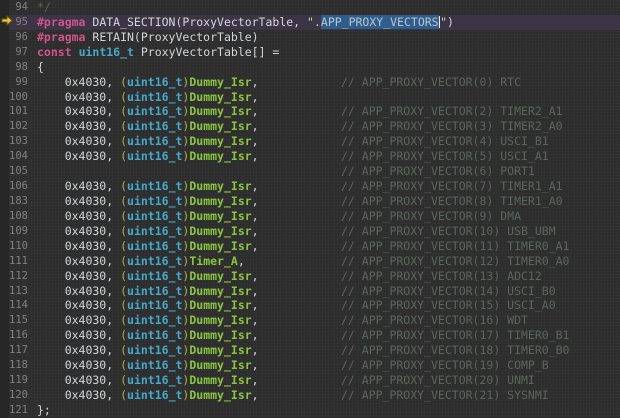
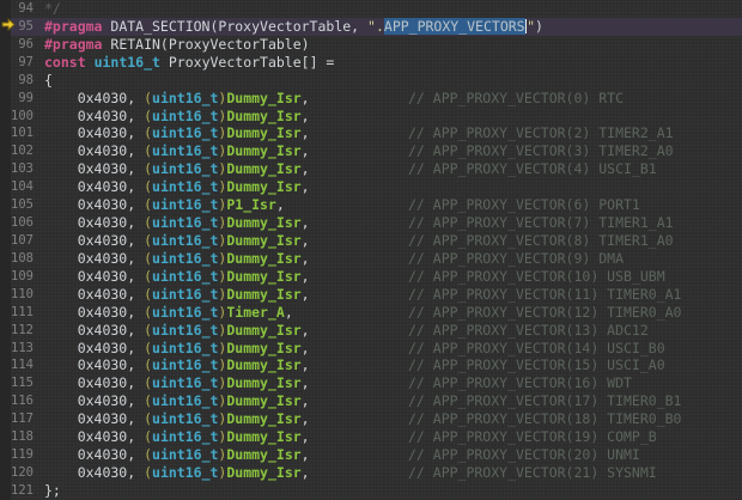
  94
  */
  95
  #pragma DATA_SECTION(ProxyVectorTable, ".APP_PROXY_VECTORS")
  96
  #pragma RETAIN(ProxyVectorTable)
  97
  const uint16_t ProxyVectorTable[] =
  98
  {
  99
  0x4030, (uint16_t)Dummy_Isr,
  // APP_PROXY_VECTOR(0) RTC
  100
  0x4030, (uint16_t)Dummy_Isr,
  101
  0x4030, (uint16_t)Dummy_Isr,
  // APP_PROXY_VECTOR(2) TIMER2_A1
  102
  0x4030, (uint16_t)Dummy_Isr,
  // APP_PROXY_VECTOR(3) TIMER2_A0
  103
  0x4030, (uint16_t)Dummy_Isr,
  // APP_PROXY_VECTOR(4) USCI_B1
  104
  0x4030, (uint16_t)Dummy_Isr,
- // APP_PROXY_VECTOR(5) USCI_A1
  105
+ 0x4030, (uint16_t)P1_Isr,
  // APP_PROXY_VECTOR(6) PORT1
  106
  0x4030, (uint16_t)Dummy_Isr,
  // APP_PROXY_VECTOR(7) TIMER1_A1
- 183
+ 107
  0x4030, (uint16_t)Dummy_Isr,
  // APP_PROXY_VECTOR(8) TIMER1_A0
  108
  0x4030, (uint16_t)Dummy_Isr,
  // APP_PROXY_VECTOR(9) DMA
  109
  0x4030, (uint16_t)Dummy_Isr,
  // APP_PROXY_VECTOR(10) USB_UBM
  110
  0x4030, (uint16_t)Dummy_Isr,
  // APP_PROXY_VECTOR(11) TIMER0_A1
  111
  0x4030, (uint16_t)Timer_A,
  // APP_PROXY_VECTOR(12) TIMER0_A0
  112
  0x4030, (uint16_t)Dummy_Isr,
  // APP_PROXY_VECTOR(13) ADC12
  113
  0x4030, (uint16_t)Dummy_Isr,
  // APP_PROXY_VECTOR(14) USCI_B0
  114
  0x4030, (uint16_t)Dummy_Isr,
  // APP_PROXY_VECTOR(15) USCI_A0
  115
  0x4030, (uint16_t)Dummy_Isr,
  // APP_PROXY_VECTOR(16) WDT
  116
  0x4030, (uint16_t)Dummy_Isr,
  // APP_PROXY_VECTOR(17) TIMER0_B1
  117
  0x4030, (uint16_t)Dummy_Isr,
  // APP_PROXY_VECTOR(18) TIMER0_B0
  118
  0x4030, (uint16_t)Dummy_Isr,
  // APP_PROXY_VECTOR(19) COMP_B
  119
  0x4030, (uint16_t)Dummy_Isr,
  // APP_PROXY_VECTOR(20) UNMI
  120
  0x4030, (uint16_t)Dummy_Isr,
  // APP_PROXY_VECTOR(21) SYSNMI
  121
  };
